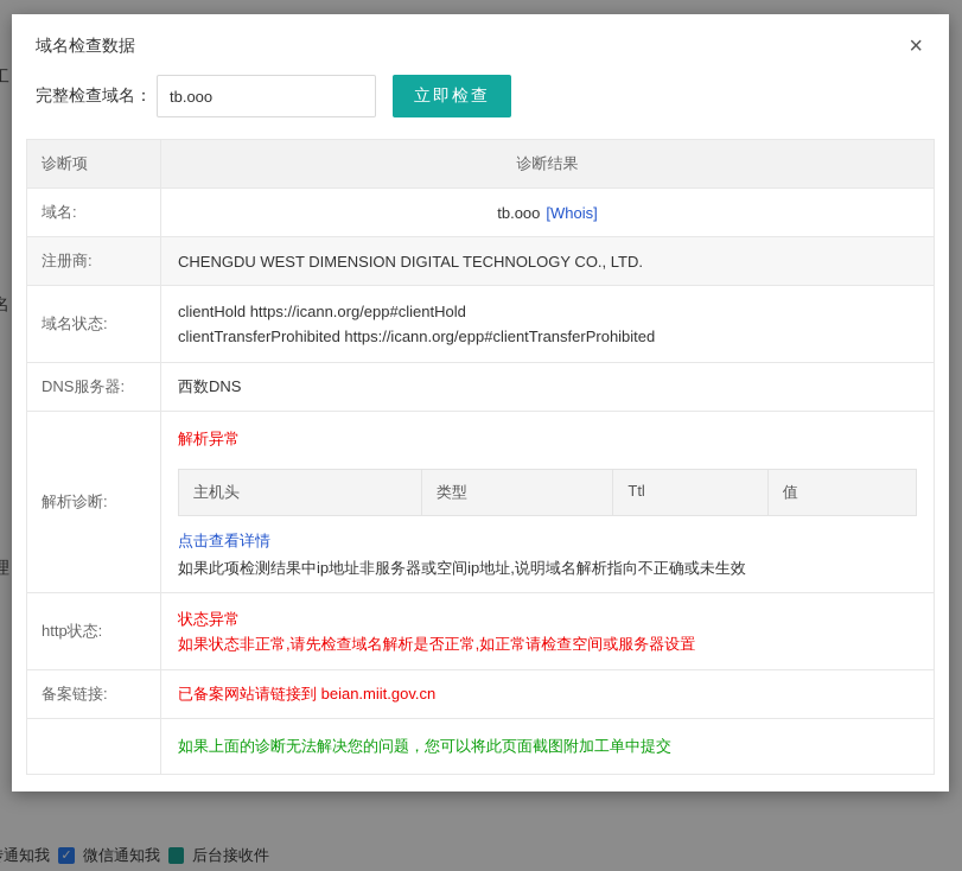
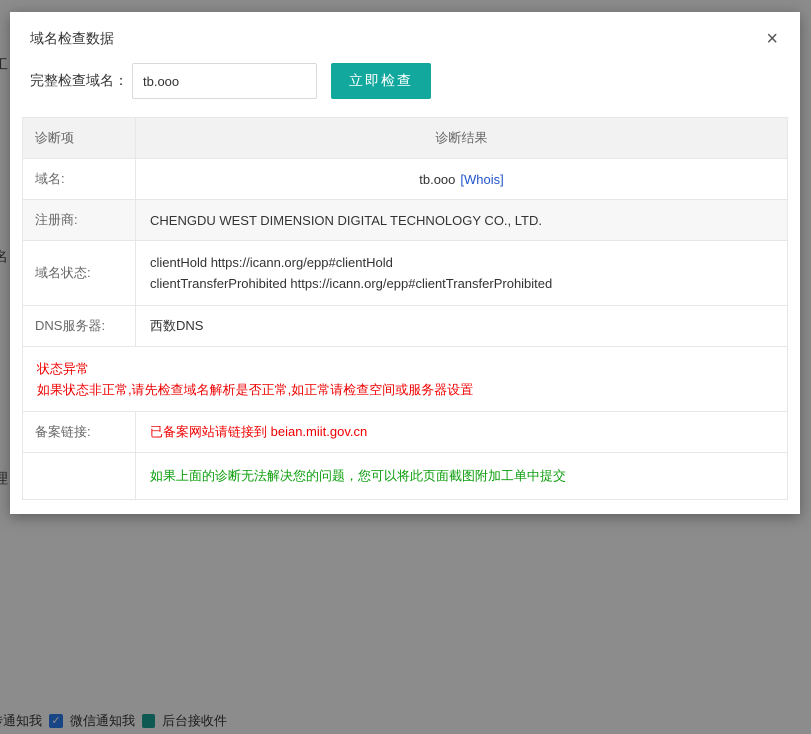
  工
  名
  理
  通知我
  ✓
  微信通知我
  后台接收件
  域名检查数据
  ×
  完整检查域名：
  tb.ooo
  立即检查
  诊断项
  诊断结果
  域名:
  tb.ooo
  [Whois]
  注册商:
  CHENGDU WEST DIMENSION DIGITAL TECHNOLOGY CO., LTD.
  域名状态:
  clientHold https://icann.org/epp#clientHold
  clientTransferProhibited https://icann.org/epp#clientTransferProhibited
  DNS服务器:
  西数DNS
- 解析诊断:
- 解析异常
- 主机头
- 类型
- Ttl
- 值
- 点击查看详情
- 如果此项检测结果中ip地址非服务器或空间ip地址,说明域名解析指向不正确或未生效
- http状态:
  状态异常
  如果状态非正常,请先检查域名解析是否正常,如正常请检查空间或服务器设置
  备案链接:
  已备案网站请链接到 beian.miit.gov.cn
  如果上面的诊断无法解决您的问题，您可以将此页面截图附加工单中提交
